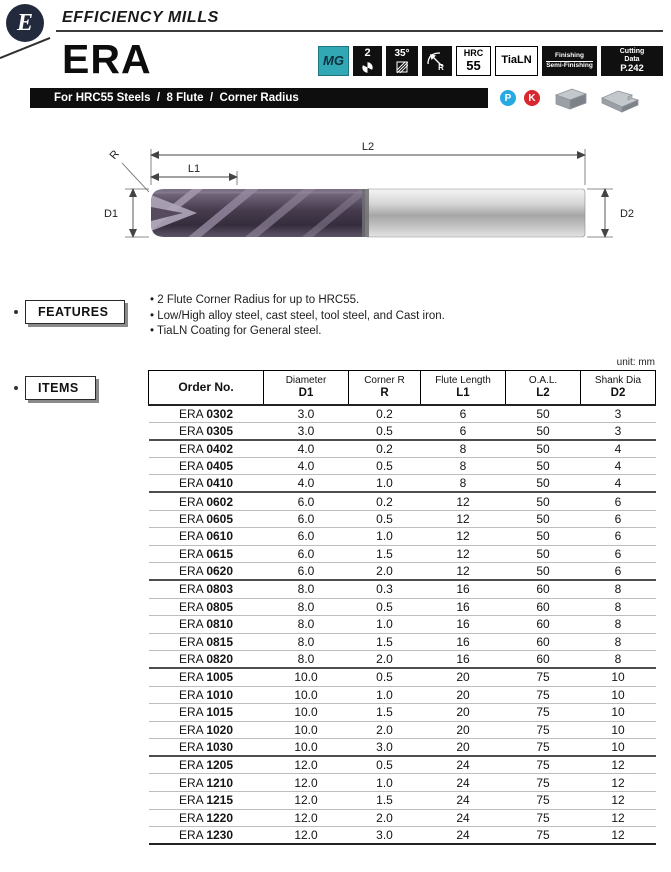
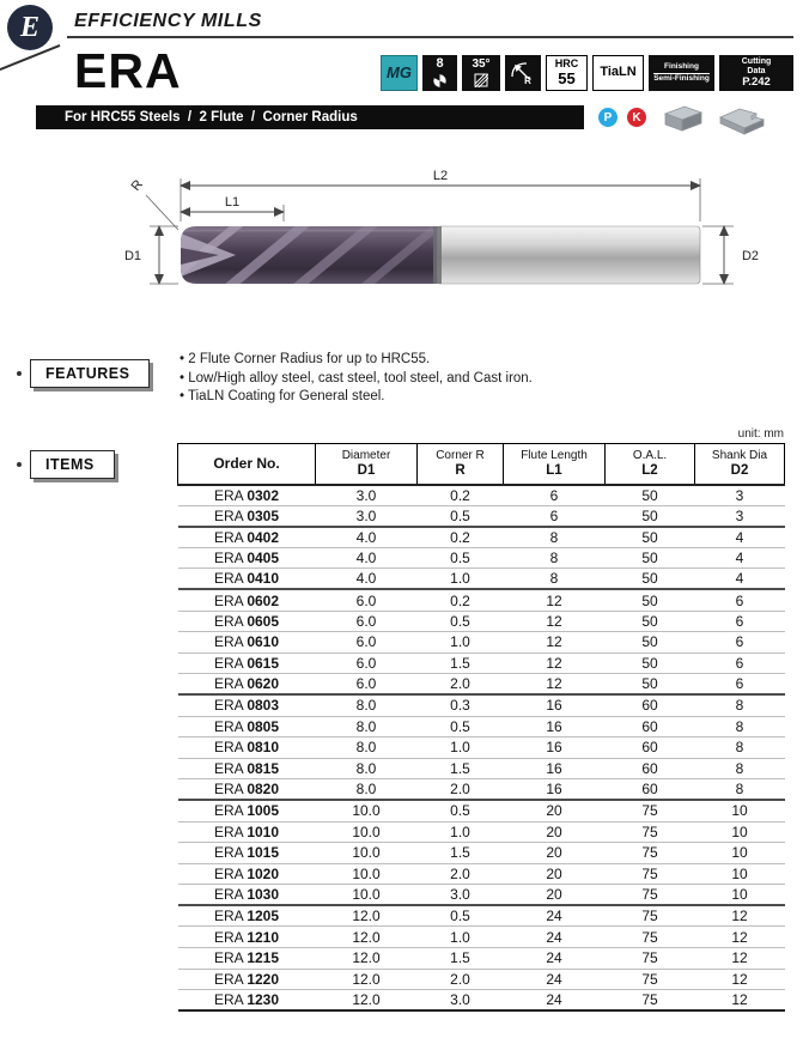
  E
  EFFICIENCY MILLS
  ERA
  MG
- 2
+ 8
  35°
  R
  HRC
  55
  TiaLN
  P.242
- For HRC55 Steels / 8 Flute / Corner Radius
+ For HRC55 Steels / 2 Flute / Corner Radius
  P
  K
  L2
  L1
  D1
  D2
  FEATURES
  2 Flute Corner Radius for up to HRC55.
  Low/High alloy steel, cast steel, tool steel, and Cast iron.
  TiaLN Coating for General steel.
  unit: mm
  ITEMS
  Order No.	DiameterD1	Corner RR	Flute LengthL1	O.A.L.L2	Shank DiaD2
  ERA 0302	3.0	0.2	6	50	3
  ERA 0305	3.0	0.5	6	50	3
  ERA 0402	4.0	0.2	8	50	4
  ERA 0405	4.0	0.5	8	50	4
  ERA 0410	4.0	1.0	8	50	4
  ERA 0602	6.0	0.2	12	50	6
  ERA 0605	6.0	0.5	12	50	6
  ERA 0610	6.0	1.0	12	50	6
  ERA 0615	6.0	1.5	12	50	6
  ERA 0620	6.0	2.0	12	50	6
  ERA 0803	8.0	0.3	16	60	8
  ERA 0805	8.0	0.5	16	60	8
  ERA 0810	8.0	1.0	16	60	8
  ERA 0815	8.0	1.5	16	60	8
  ERA 0820	8.0	2.0	16	60	8
  ERA 1005	10.0	0.5	20	75	10
  ERA 1010	10.0	1.0	20	75	10
  ERA 1015	10.0	1.5	20	75	10
  ERA 1020	10.0	2.0	20	75	10
  ERA 1030	10.0	3.0	20	75	10
  ERA 1205	12.0	0.5	24	75	12
  ERA 1210	12.0	1.0	24	75	12
  ERA 1215	12.0	1.5	24	75	12
  ERA 1220	12.0	2.0	24	75	12
  ERA 1230	12.0	3.0	24	75	12
